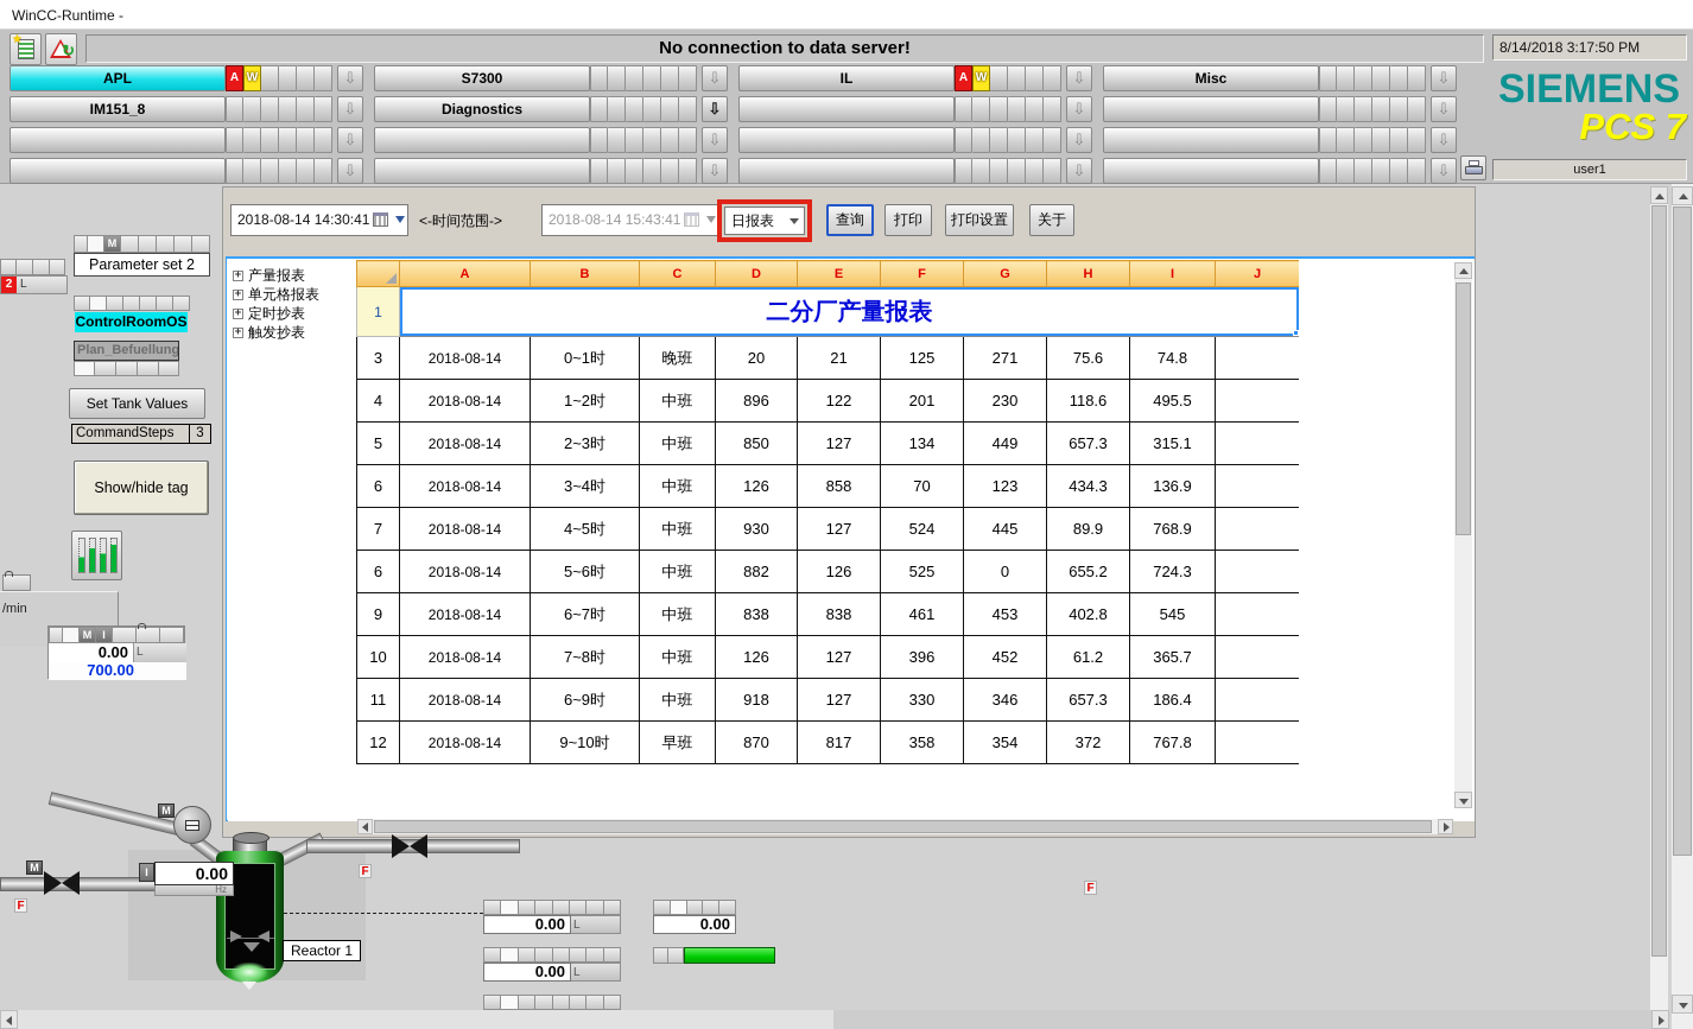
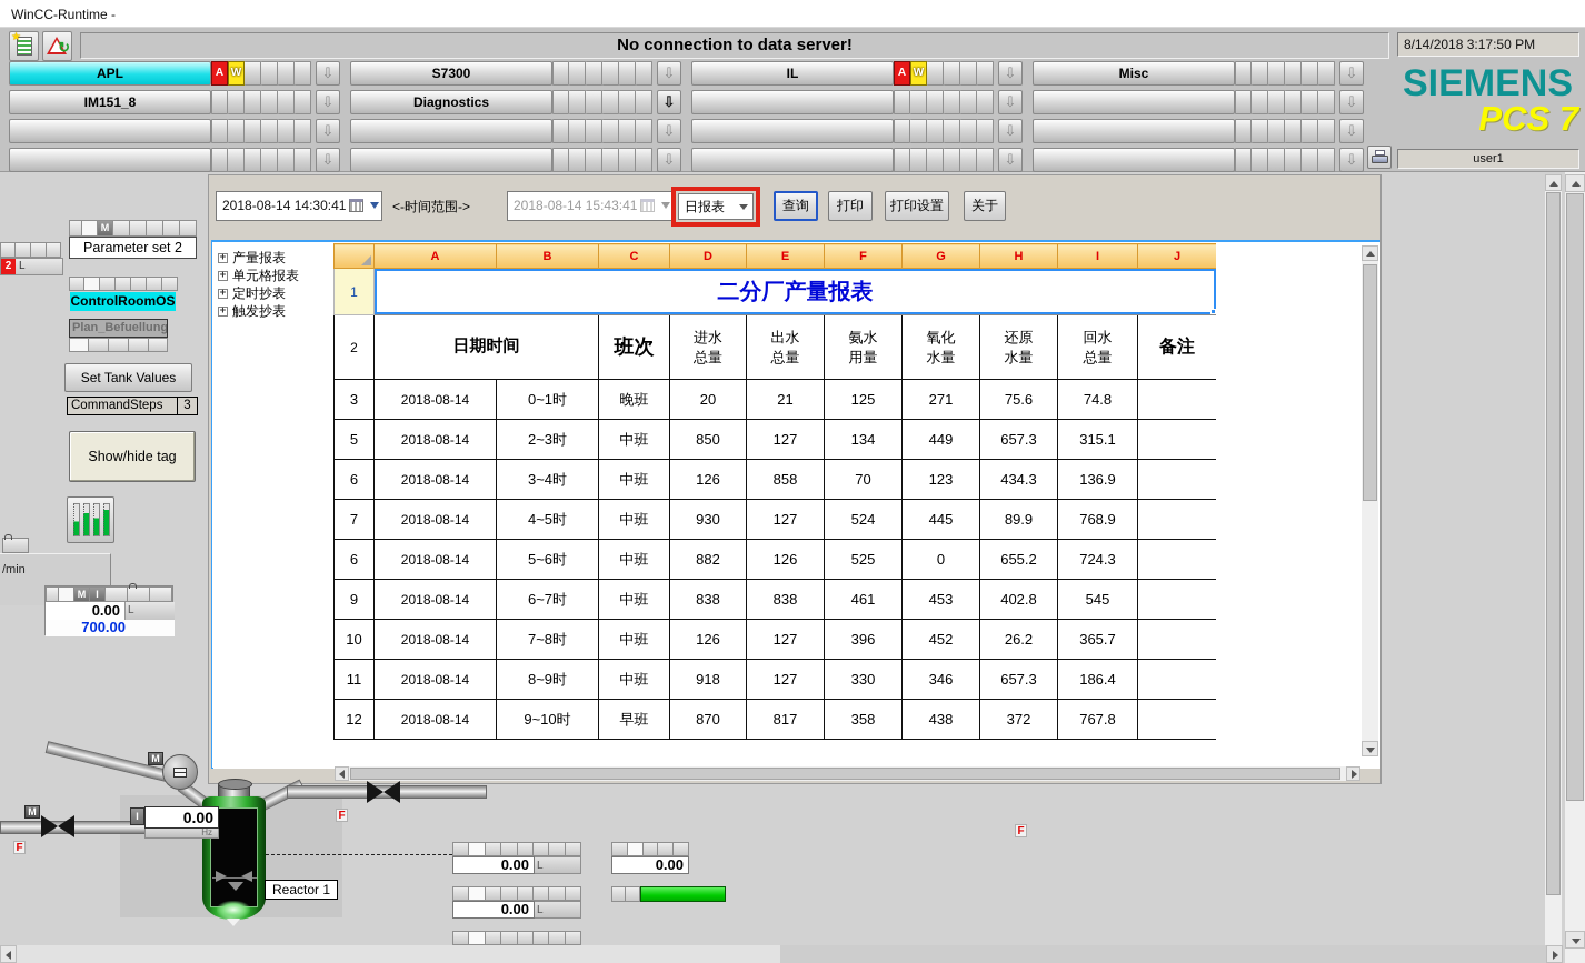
  WinCC-Runtime -
  ★
  ↻
  No connection to data server!
  8/14/2018 3:17:50 PM
  APL
  A
  W
  ⇩
  S7300
  ⇩
  IL
  A
  W
  ⇩
  Misc
  ⇩
  IM151_8
  ⇩
  Diagnostics
  ⇩
  ⇩
  ⇩
  ⇩
  ⇩
  ⇩
  ⇩
  ⇩
  ⇩
  ⇩
  ⇩
  SIEMENS
  PCS 7
  user1
  2018-08-14 14:30:41
  <-时间范围->
  2018-08-14 15:43:41
  日报表
  查询
  打印
  打印设置
  关于
  产量报表
  单元格报表
  定时抄表
  触发抄表
  		A	B	C	D	E	F	G	H	I	J
  1	二分厂产量报表
+ 2	日期时间	班次	进水 总量	出水 总量	氨水 用量	氧化 水量	还原 水量	回水 总量	备注
  3	2018-08-14	0~1时	晚班	20	21	125	271	75.6	74.8
- 4	2018-08-14	1~2时	中班	896	122	201	230	118.6	495.5
  5	2018-08-14	2~3时	中班	850	127	134	449	657.3	315.1
  6	2018-08-14	3~4时	中班	126	858	70	123	434.3	136.9
  7	2018-08-14	4~5时	中班	930	127	524	445	89.9	768.9
  6	2018-08-14	5~6时	中班	882	126	525	0	655.2	724.3
  9	2018-08-14	6~7时	中班	838	838	461	453	402.8	545
- 10	2018-08-14	7~8时	中班	126	127	396	452	61.2	365.7
+ 10	2018-08-14	7~8时	中班	126	127	396	452	26.2	365.7
- 11	2018-08-14	6~9时	中班	918	127	330	346	657.3	186.4
+ 11	2018-08-14	8~9时	中班	918	127	330	346	657.3	186.4
- 12	2018-08-14	9~10时	早班	870	817	358	354	372	767.8
+ 12	2018-08-14	9~10时	早班	870	817	358	438	372	767.8
  M
  Parameter set 2
  2
  L
  ControlRoomOS
  Plan_Befuellung
  Set Tank Values
  CommandSteps
  3
  Show/hide tag
  /min
  M
  I
  0.00
  L
  700.00
  M
  M
  F
  F
  F
  Reactor 1
  I
  0.00
  Hz
  0.00
  L
  0.00
  0.00
  L
